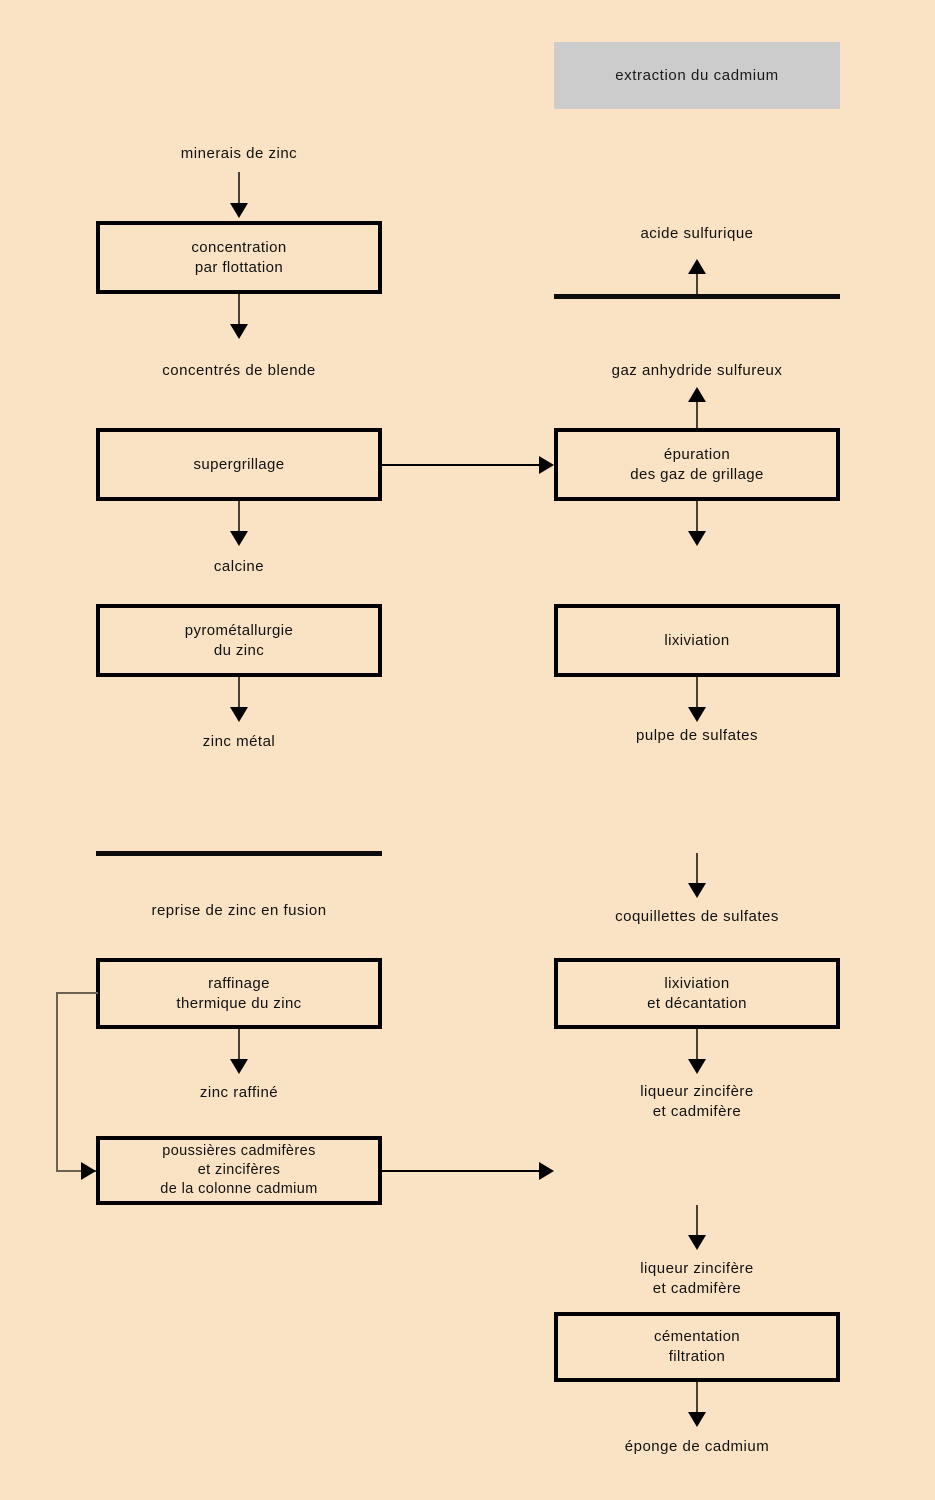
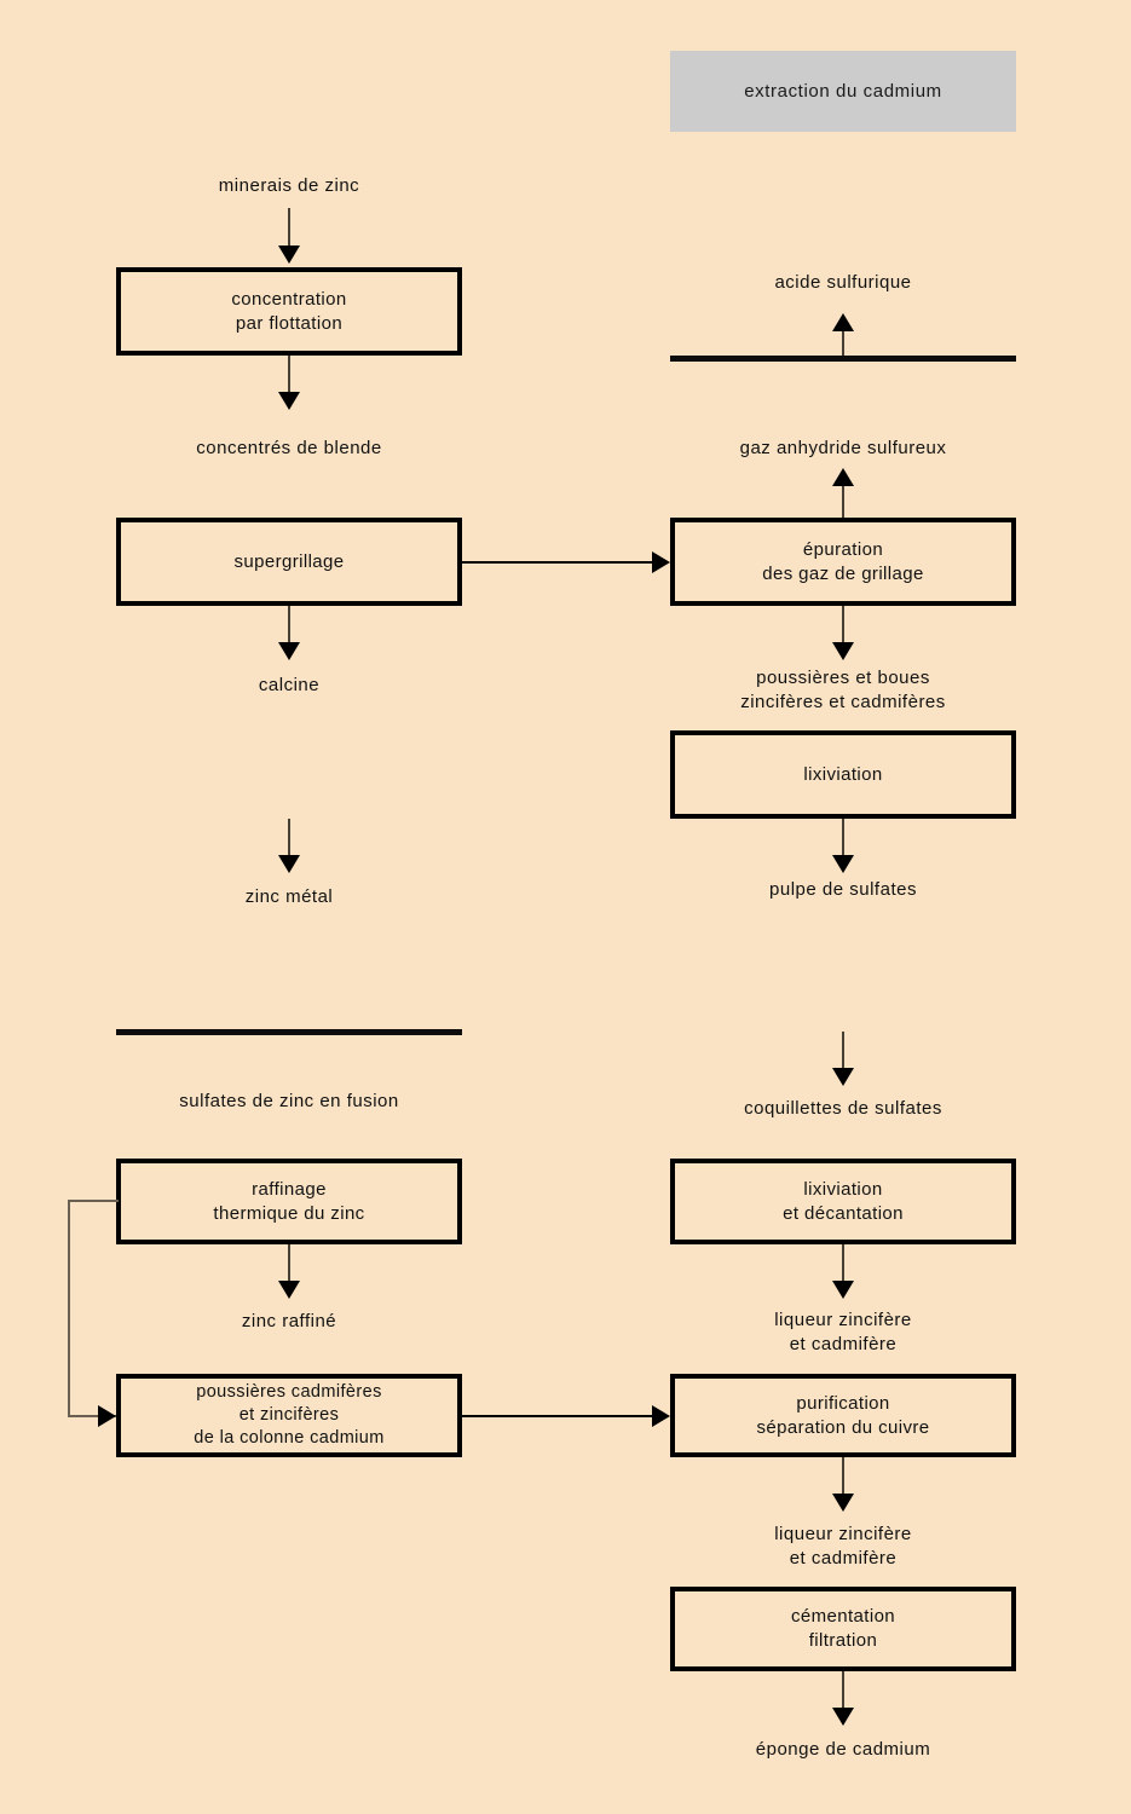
  extraction du cadmium
  minerais de zinc
  concentration
  par flottation
  concentrés de blende
  supergrillage
  calcine
- pyrométallurgie
- du zinc
  zinc métal
- reprise de zinc en fusion
+ sulfates de zinc en fusion
  raffinage
  thermique du zinc
  zinc raffiné
  poussières cadmifères
  et zincifères
  de la colonne cadmium
  acide sulfurique
  gaz anhydride sulfureux
  épuration
  des gaz de grillage
+ poussières et boues
+ zincifères et cadmifères
  lixiviation
  pulpe de sulfates
  coquillettes de sulfates
  lixiviation
  et décantation
  liqueur zincifère
  et cadmifère
+ purification
+ séparation du cuivre
  liqueur zincifère
  et cadmifère
  cémentation
  filtration
  éponge de cadmium
